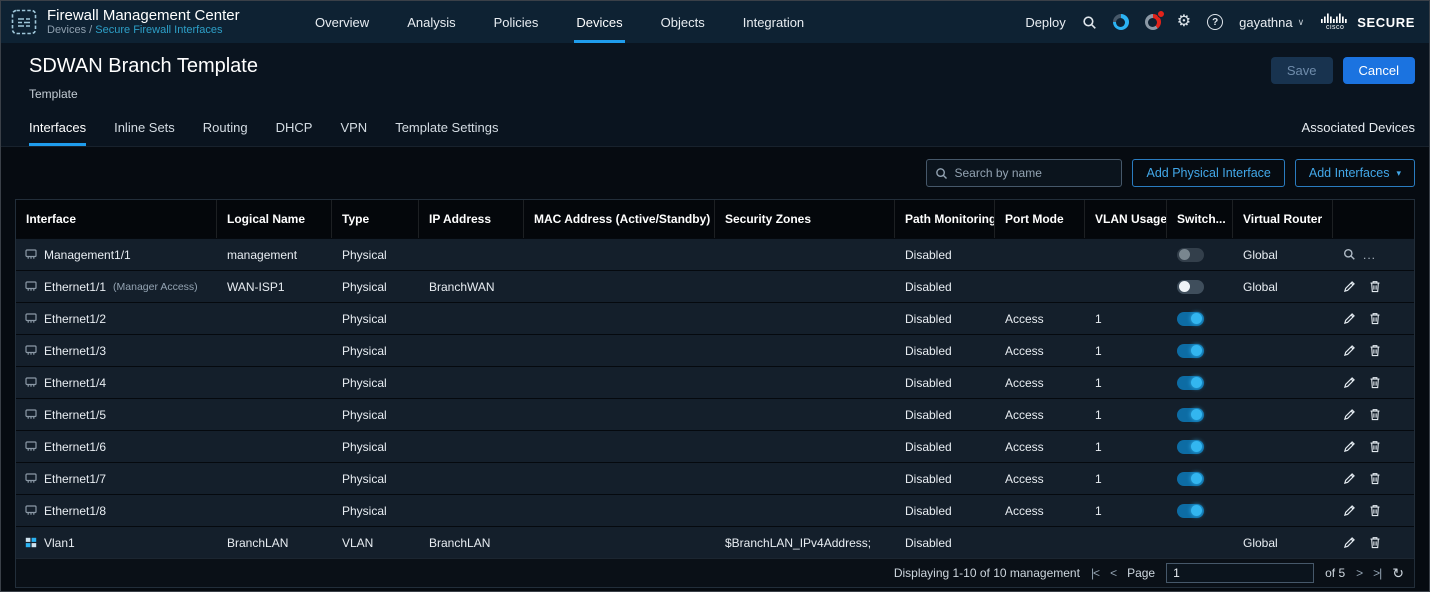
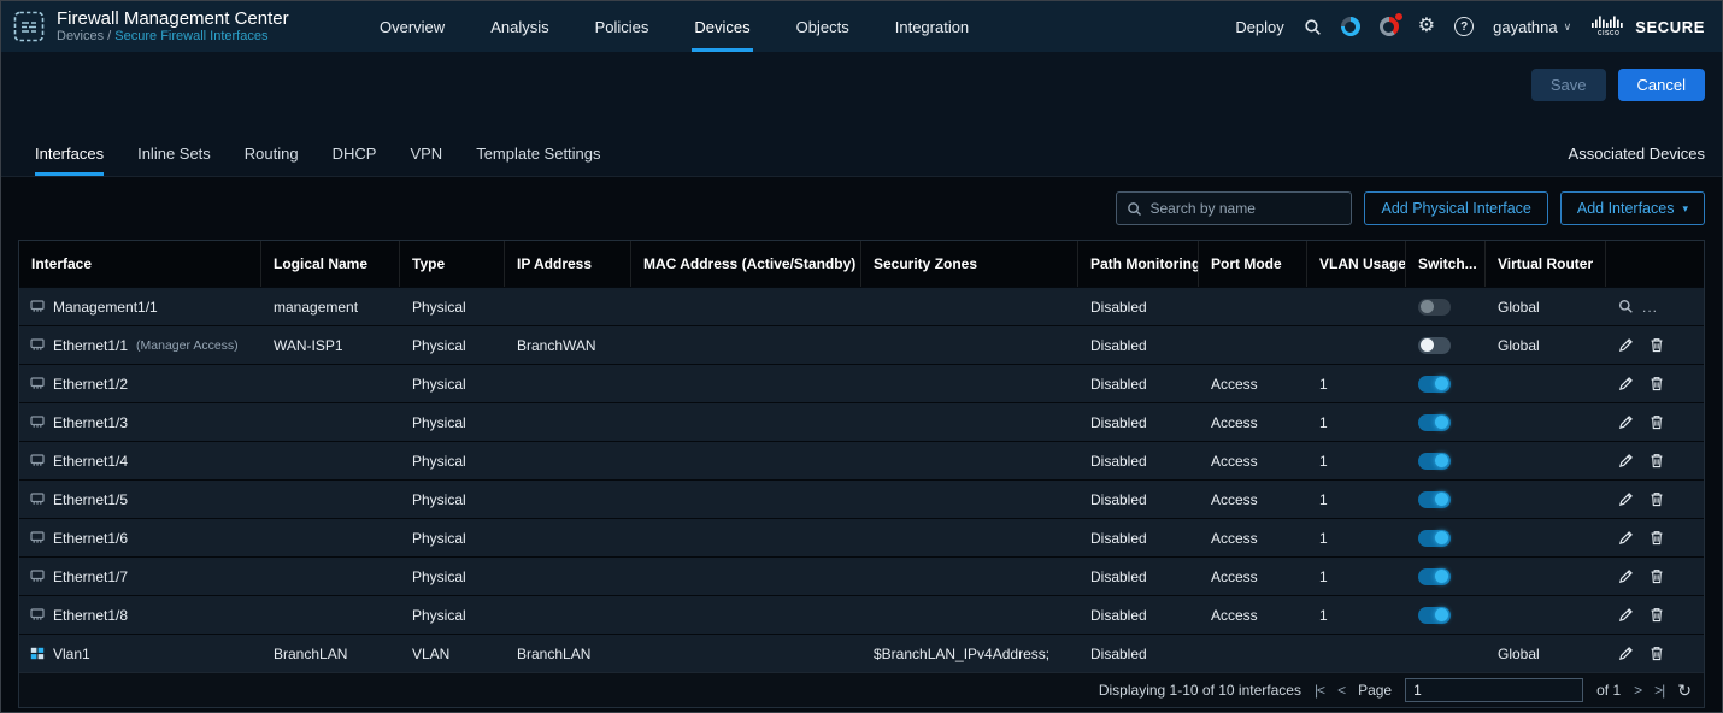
  Firewall Management Center
  Devices / Secure Firewall Interfaces
  Overview
  Analysis
  Policies
  Devices
  Objects
  Integration
  Deploy
  ⚙
  ?
  gayathna
  ∨
  SECURE
- SDWAN Branch Template
- Template
  Save
  Cancel
  Interfaces
  Inline Sets
  Routing
  DHCP
  VPN
  Template Settings
  Associated Devices
  Search by name
  Add Physical Interface
  Add Interfaces
  ▾
  Interface
  Logical Name
  Type
  IP Address
  MAC Address (Active/Standby)
  Security Zones
  Path Monitoring
  Port Mode
  VLAN Usage
  Switch...
  Virtual Router
  Management1/1
  management
  Physical
  Disabled
  Global
  ...
  Ethernet1/1
  (Manager Access)
  WAN-ISP1
  Physical
  BranchWAN
  Disabled
  Global
  Ethernet1/2
  Physical
  Disabled
  Access
  1
  Ethernet1/3
  Physical
  Disabled
  Access
  1
  Ethernet1/4
  Physical
  Disabled
  Access
  1
  Ethernet1/5
  Physical
  Disabled
  Access
  1
  Ethernet1/6
  Physical
  Disabled
  Access
  1
  Ethernet1/7
  Physical
  Disabled
  Access
  1
  Ethernet1/8
  Physical
  Disabled
  Access
  1
  Vlan1
  BranchLAN
  VLAN
  BranchLAN
  $BranchLAN_IPv4Address;
  Disabled
  Global
- Displaying 1-10 of 10 management
+ Displaying 1-10 of 10 interfaces
  |<
  <
  Page
  1
- of 5
+ of 1
  >
  >|
  ↻
